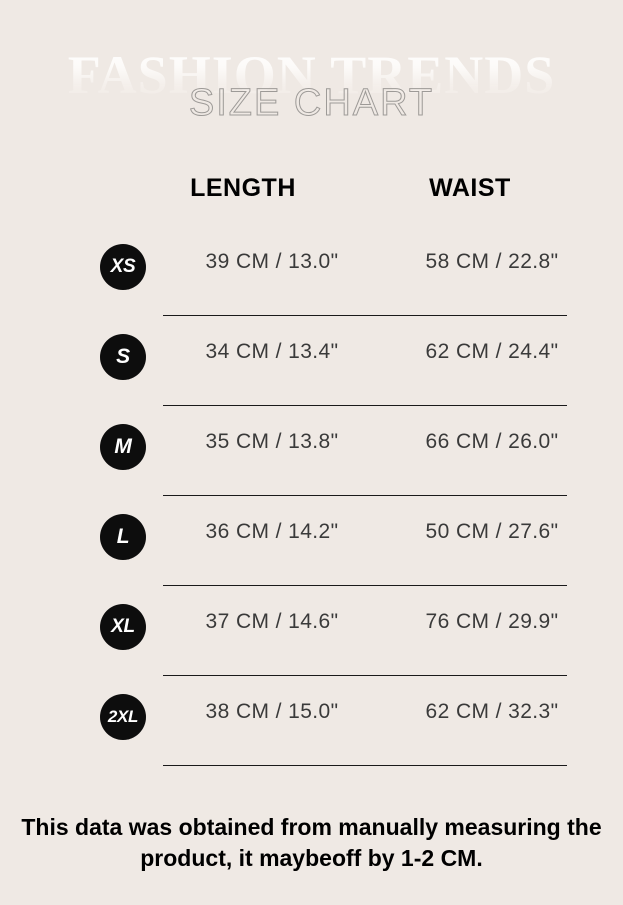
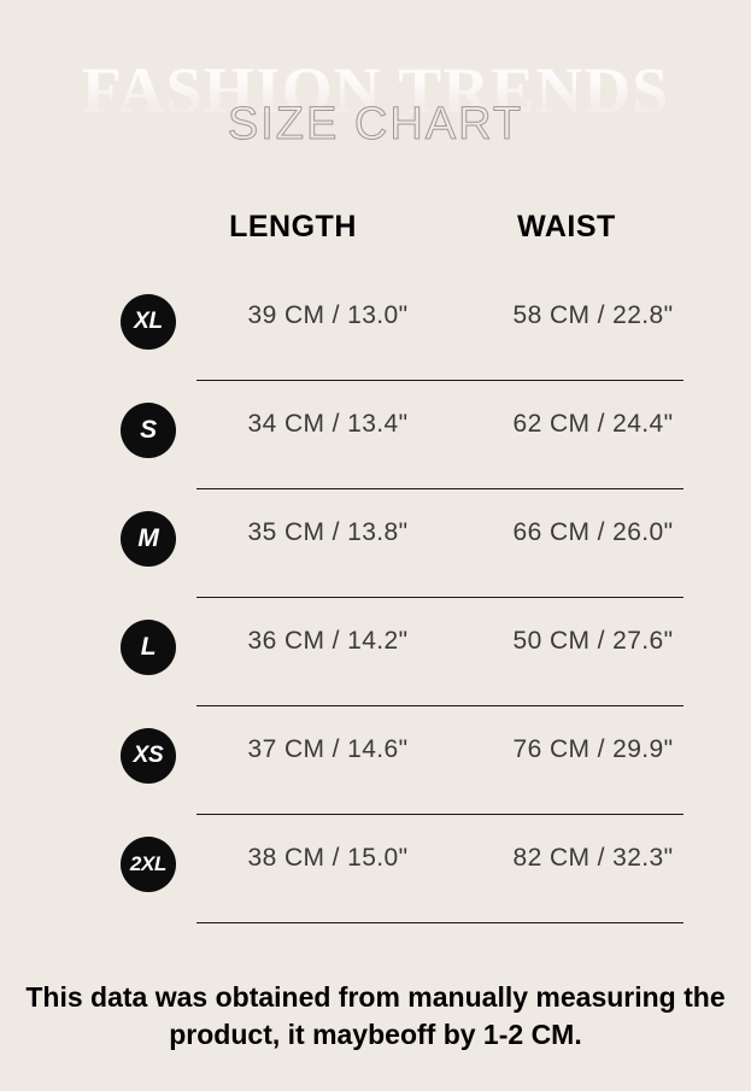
  FASHION TRENDS
  SIZE CHART
  LENGTH
  WAIST
- XS
+ XL
  39 CM / 13.0"
  58 CM / 22.8"
  S
  34 CM / 13.4"
  62 CM / 24.4"
  M
  35 CM / 13.8"
  66 CM / 26.0"
  L
  36 CM / 14.2"
  50 CM / 27.6"
- XL
+ XS
  37 CM / 14.6"
  76 CM / 29.9"
  2XL
  38 CM / 15.0"
- 62 CM / 32.3"
+ 82 CM / 32.3"
  This data was obtained from manually measuring the product, it maybeoff by 1-2 CM.
